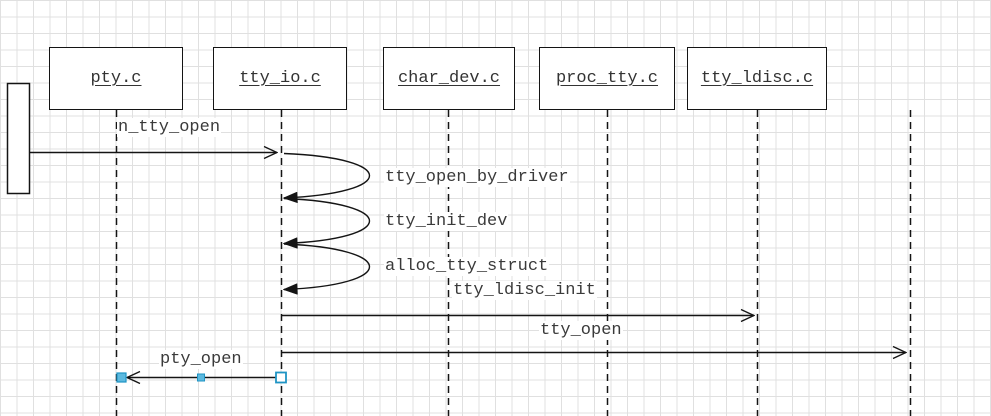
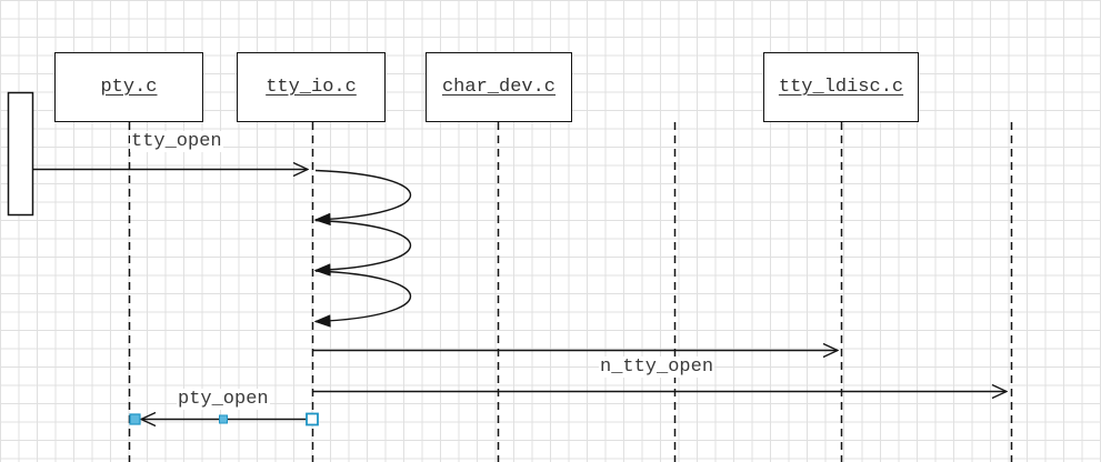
  pty.c
  tty_io.c
  char_dev.c
- proc_tty.c
  tty_ldisc.c
- n_tty_open
+ tty_open
- tty_open_by_driver
- tty_init_dev
- alloc_tty_struct
- tty_ldisc_init
- tty_open
+ n_tty_open
  pty_open
